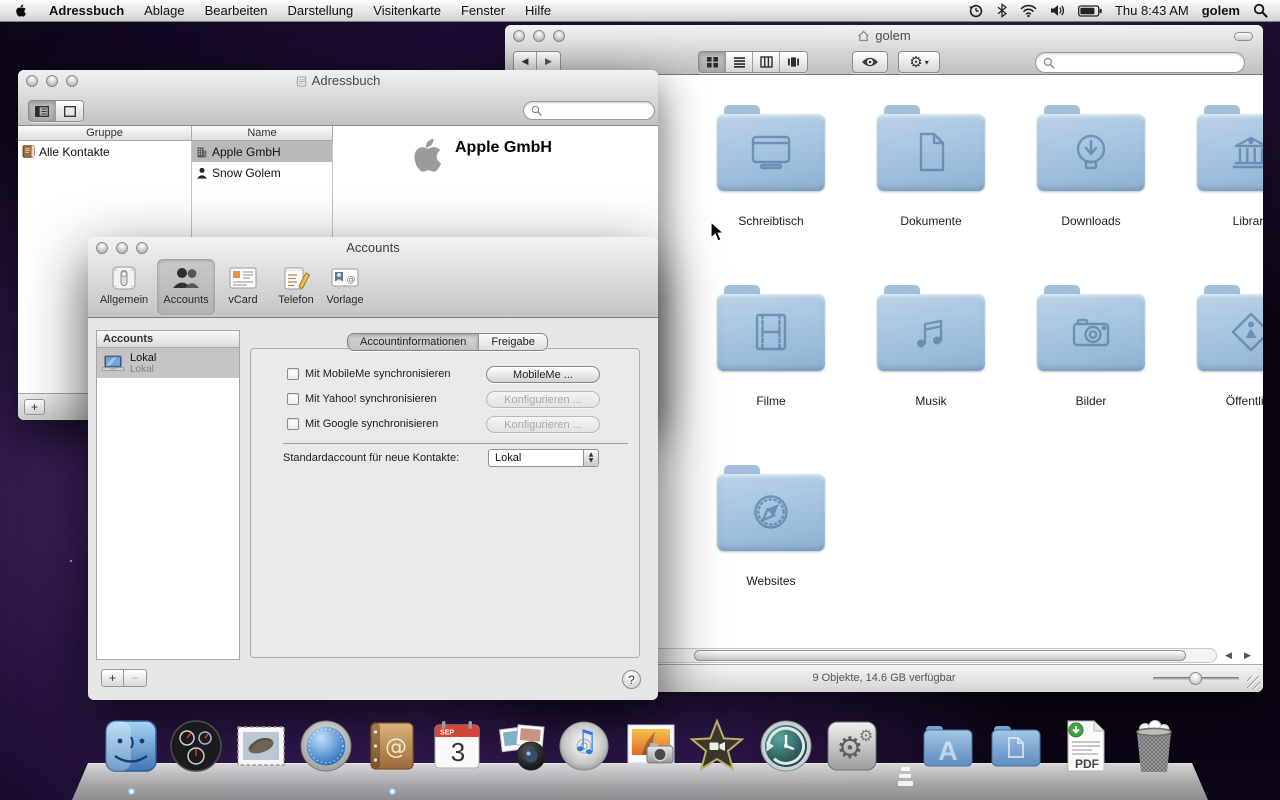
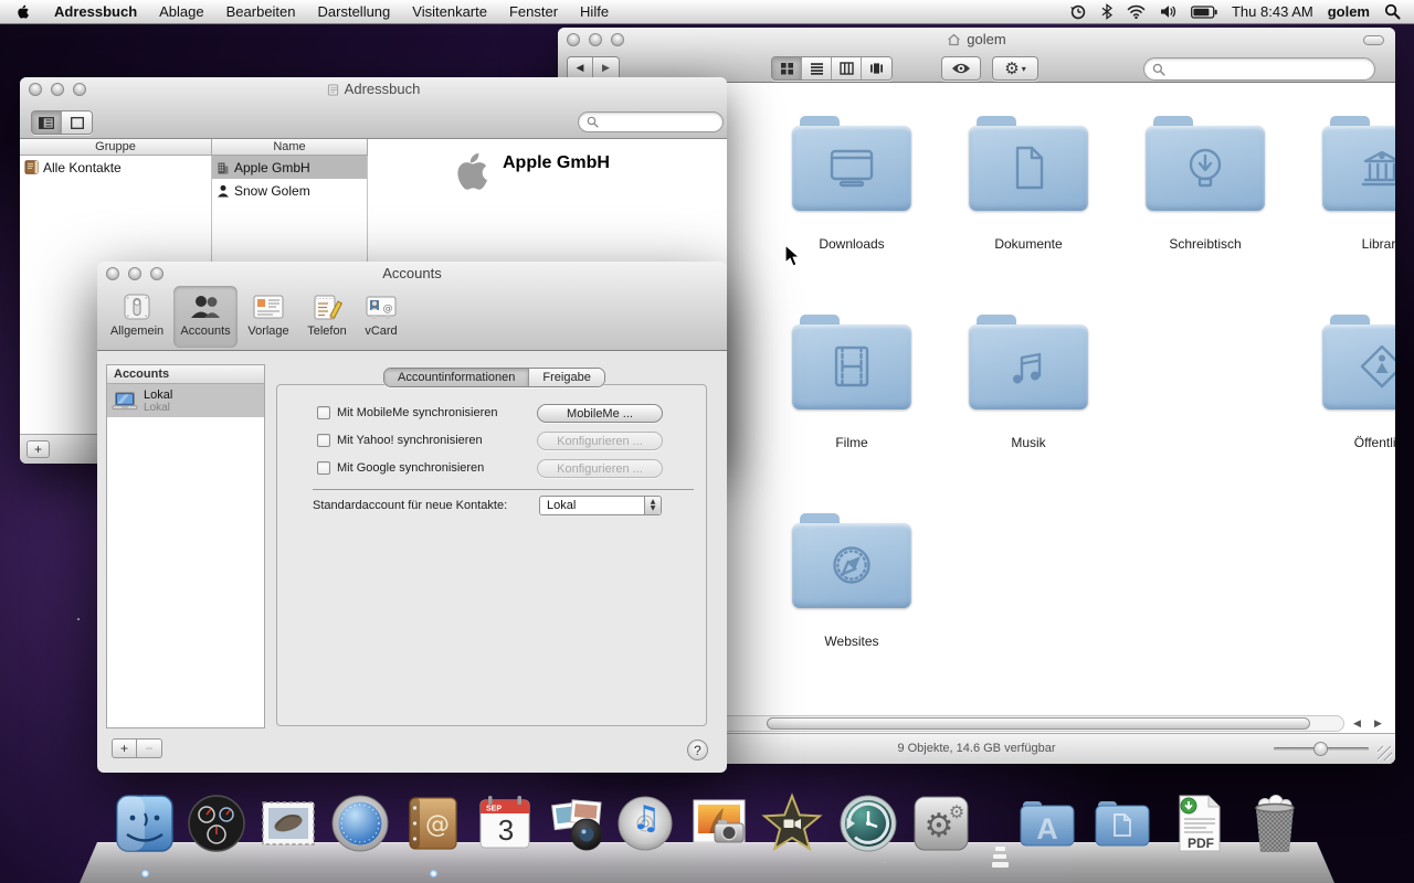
  golem
  ◀
  ▶
  ⚙
  ▾
- Schreibtisch
+ Downloads
  Dokumente
- Downloads
+ Schreibtisch
  Librar
  Filme
  Musik
- Bilder
  Öffentli
  Websites
  ◀
  ▶
  9 Objekte, 14.6 GB verfügbar
  Adressbuch
  Gruppe
  Name
  Alle Kontakte
  Apple GmbH
  Snow Golem
  Apple GmbH
  +
  Accounts
  Allgemein
  Accounts
- vCard
+ Vorlage
  Telefon
  @
- Vorlage
+ vCard
  Accounts
  Lokal
  Lokal
  Accountinformationen
  Freigabe
  Mit MobileMe synchronisieren
  MobileMe ...
  Mit Yahoo! synchronisieren
  Konfigurieren ...
  Mit Google synchronisieren
  Konfigurieren ...
  Standardaccount für neue Kontakte:
  Lokal
  +
  −
  ?
  Adressbuch
  Ablage
  Bearbeiten
  Darstellung
  Visitenkarte
  Fenster
  Hilfe
  Thu 8:43 AM
  golem
  @
  3
  ♫
  ⚙
  ⚙
  A
  PDF
